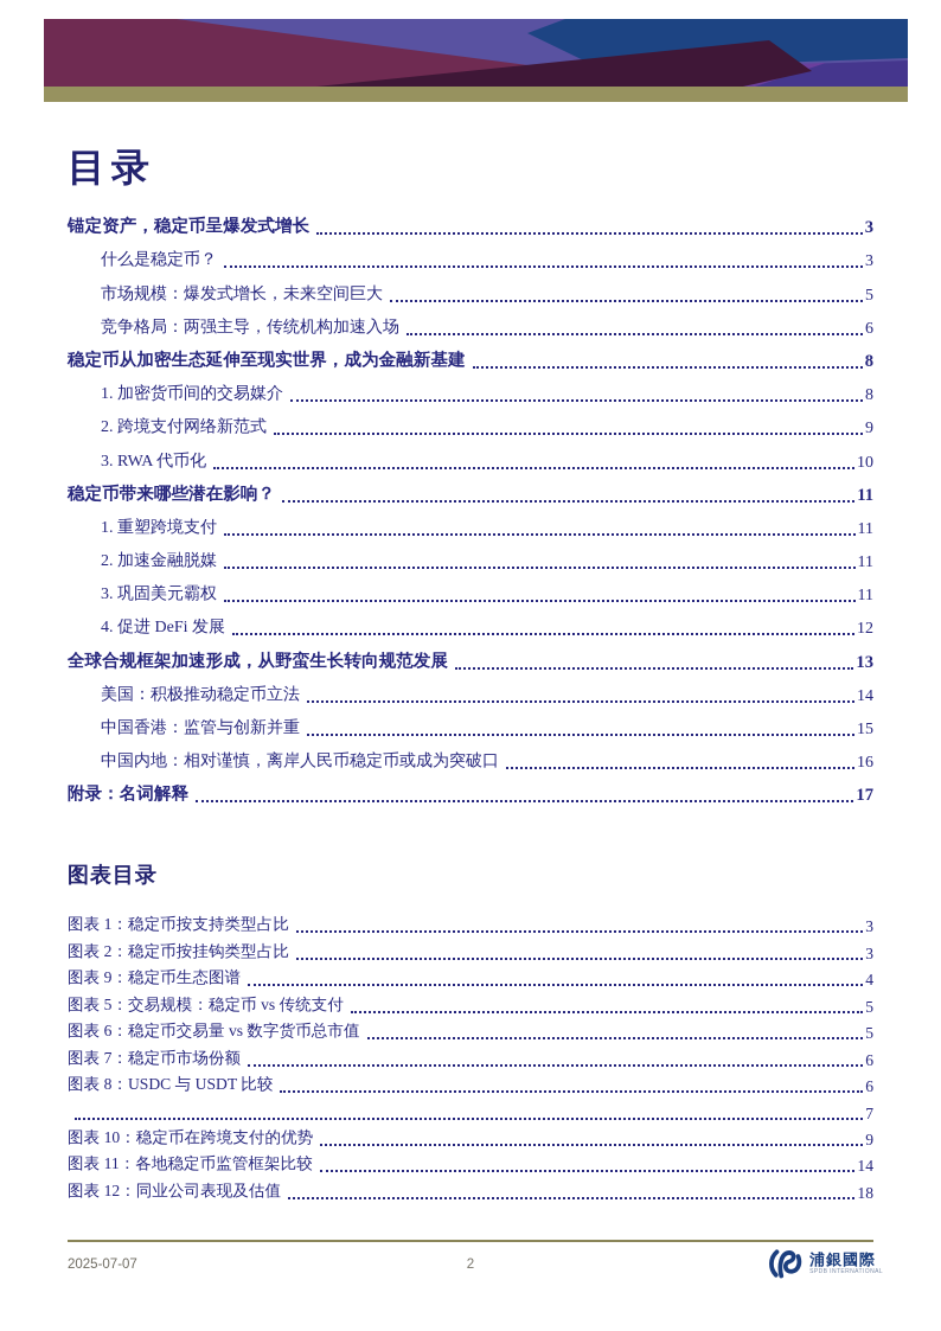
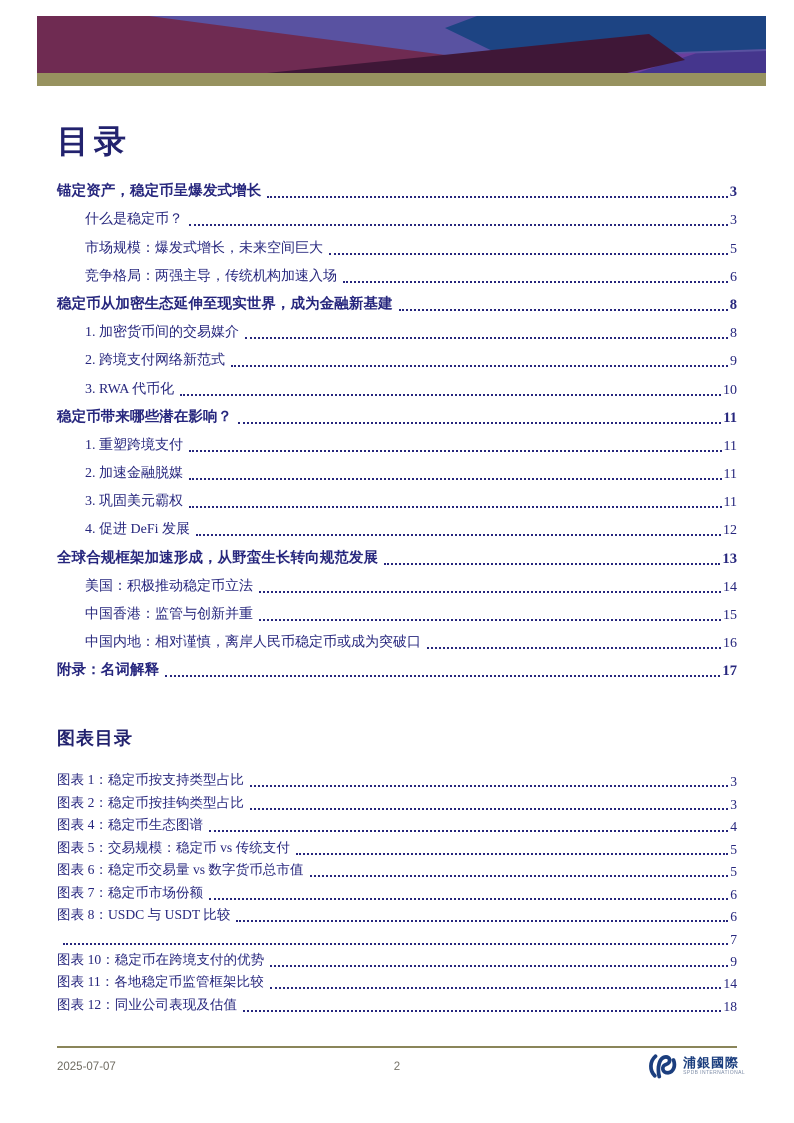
  目录
  锚定资产，稳定币呈爆发式增长
  3
  什么是稳定币？
  3
  市场规模：爆发式增长，未来空间巨大
  5
  竞争格局：两强主导，传统机构加速入场
  6
  稳定币从加密生态延伸至现实世界，成为金融新基建
  8
  1. 加密货币间的交易媒介
  8
  2. 跨境支付网络新范式
  9
  3. RWA 代币化
  10
  稳定币带来哪些潜在影响？
  11
  1. 重塑跨境支付
  11
  2. 加速金融脱媒
  11
  3. 巩固美元霸权
  11
  4. 促进 DeFi 发展
  12
  全球合规框架加速形成，从野蛮生长转向规范发展
  13
  美国：积极推动稳定币立法
  14
  中国香港：监管与创新并重
  15
  中国内地：相对谨慎，离岸人民币稳定币或成为突破口
  16
  附录：名词解释
  17
  图表目录
  图表 1：稳定币按支持类型占比
  3
  图表 2：稳定币按挂钩类型占比
  3
- 图表 9：稳定币生态图谱
+ 图表 4：稳定币生态图谱
  4
  图表 5：交易规模：稳定币 vs 传统支付
  5
  图表 6：稳定币交易量 vs 数字货币总市值
  5
  图表 7：稳定币市场份额
  6
  图表 8：USDC 与 USDT 比较
  6
  7
  图表 10：稳定币在跨境支付的优势
  9
  图表 11：各地稳定币监管框架比较
  14
  图表 12：同业公司表现及估值
  18
  2025-07-07
  2
  浦銀國際
